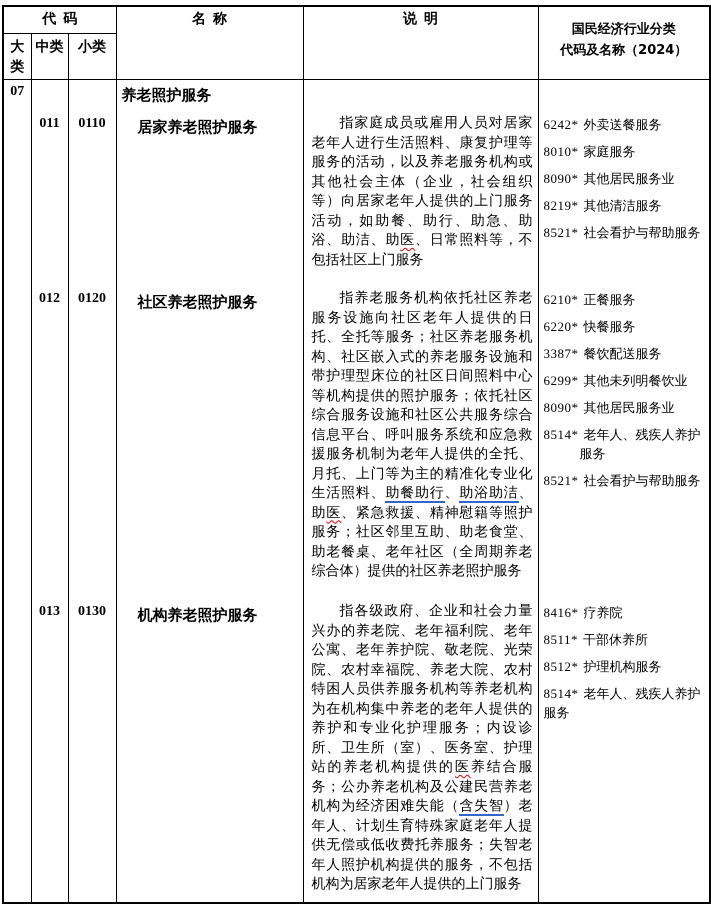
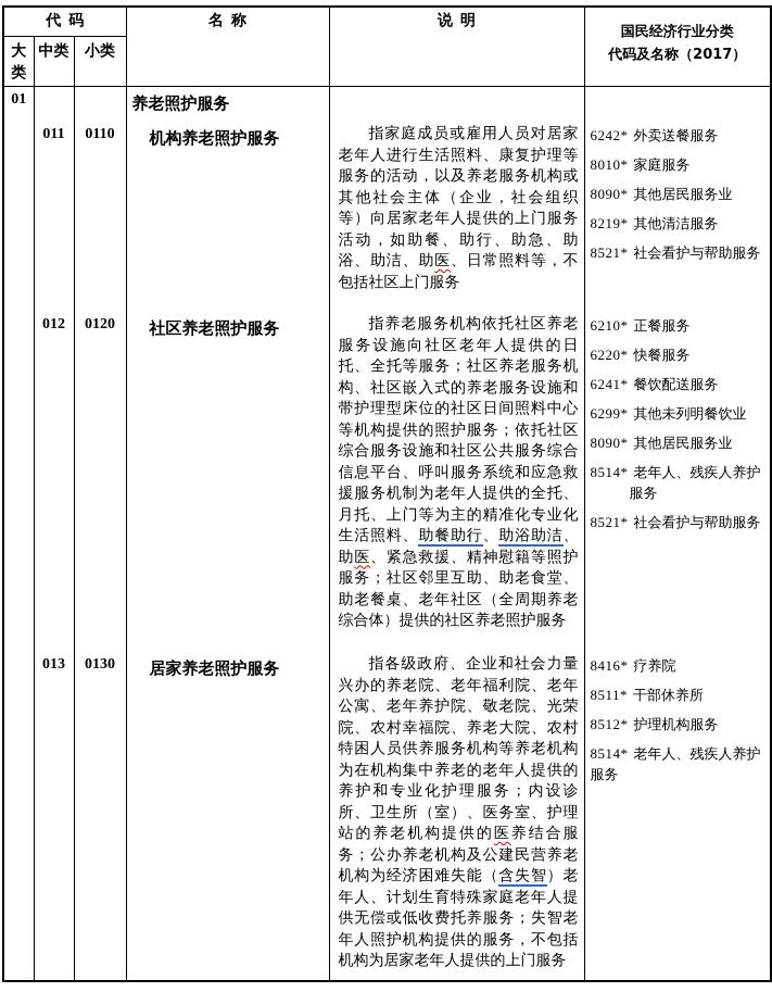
- 代码	名称	说明	国民经济行业分类 代码及名称（2024）
+ 代码	名称	说明	国民经济行业分类 代码及名称（2017）
  大类	中类	小类
- 07			养老照护服务
+ 01			养老照护服务
- 	011	0110	居家养老照护服务	指家庭成员或雇用人员对居家老年人进行生活照料、康复护理等服务的活动，以及养老服务机构或其他社会主体（企业，社会组织等）向居家老年人提供的上门服务活动，如助餐、助行、助急、助浴、助洁、助医、日常照料等，不包括社区上门服务	6242* 外卖送餐服务8010* 家庭服务8090* 其他居民服务业8219* 其他清洁服务8521* 社会看护与帮助服务
+ 	011	0110	机构养老照护服务	指家庭成员或雇用人员对居家老年人进行生活照料、康复护理等服务的活动，以及养老服务机构或其他社会主体（企业，社会组织等）向居家老年人提供的上门服务活动，如助餐、助行、助急、助浴、助洁、助医、日常照料等，不包括社区上门服务	6242* 外卖送餐服务8010* 家庭服务8090* 其他居民服务业8219* 其他清洁服务8521* 社会看护与帮助服务
- 	012	0120	社区养老照护服务	指养老服务机构依托社区养老服务设施向社区老年人提供的日托、全托等服务；社区养老服务机构、社区嵌入式的养老服务设施和带护理型床位的社区日间照料中心等机构提供的照护服务；依托社区综合服务设施和社区公共服务综合信息平台、呼叫服务系统和应急救援服务机制为老年人提供的全托、月托、上门等为主的精准化专业化生活照料、助餐助行、助浴助洁、助医、紧急救援、精神慰籍等照护服务；社区邻里互助、助老食堂、助老餐桌、老年社区（全周期养老综合体）提供的社区养老照护服务	6210* 正餐服务6220* 快餐服务3387* 餐饮配送服务6299* 其他未列明餐饮业8090* 其他居民服务业8514* 老年人、残疾人养护服务8521* 社会看护与帮助服务
+ 	012	0120	社区养老照护服务	指养老服务机构依托社区养老服务设施向社区老年人提供的日托、全托等服务；社区养老服务机构、社区嵌入式的养老服务设施和带护理型床位的社区日间照料中心等机构提供的照护服务；依托社区综合服务设施和社区公共服务综合信息平台、呼叫服务系统和应急救援服务机制为老年人提供的全托、月托、上门等为主的精准化专业化生活照料、助餐助行、助浴助洁、助医、紧急救援、精神慰籍等照护服务；社区邻里互助、助老食堂、助老餐桌、老年社区（全周期养老综合体）提供的社区养老照护服务	6210* 正餐服务6220* 快餐服务6241* 餐饮配送服务6299* 其他未列明餐饮业8090* 其他居民服务业8514* 老年人、残疾人养护服务8521* 社会看护与帮助服务
- 	013	0130	机构养老照护服务	指各级政府、企业和社会力量兴办的养老院、老年福利院、老年公寓、老年养护院、敬老院、光荣院、农村幸福院、养老大院、农村特困人员供养服务机构等养老机构为在机构集中养老的老年人提供的养护和专业化护理服务；内设诊所、卫生所（室）、医务室、护理站的养老机构提供的医养结合服务；公办养老机构及公建民营养老机构为经济困难失能（含失智）老年人、计划生育特殊家庭老年人提供无偿或低收费托养服务；失智老年人照护机构提供的服务，不包括机构为居家老年人提供的上门服务	8416* 疗养院8511* 干部休养所8512* 护理机构服务8514* 老年人、残疾人养护服务
+ 	013	0130	居家养老照护服务	指各级政府、企业和社会力量兴办的养老院、老年福利院、老年公寓、老年养护院、敬老院、光荣院、农村幸福院、养老大院、农村特困人员供养服务机构等养老机构为在机构集中养老的老年人提供的养护和专业化护理服务；内设诊所、卫生所（室）、医务室、护理站的养老机构提供的医养结合服务；公办养老机构及公建民营养老机构为经济困难失能（含失智）老年人、计划生育特殊家庭老年人提供无偿或低收费托养服务；失智老年人照护机构提供的服务，不包括机构为居家老年人提供的上门服务	8416* 疗养院8511* 干部休养所8512* 护理机构服务8514* 老年人、残疾人养护服务
